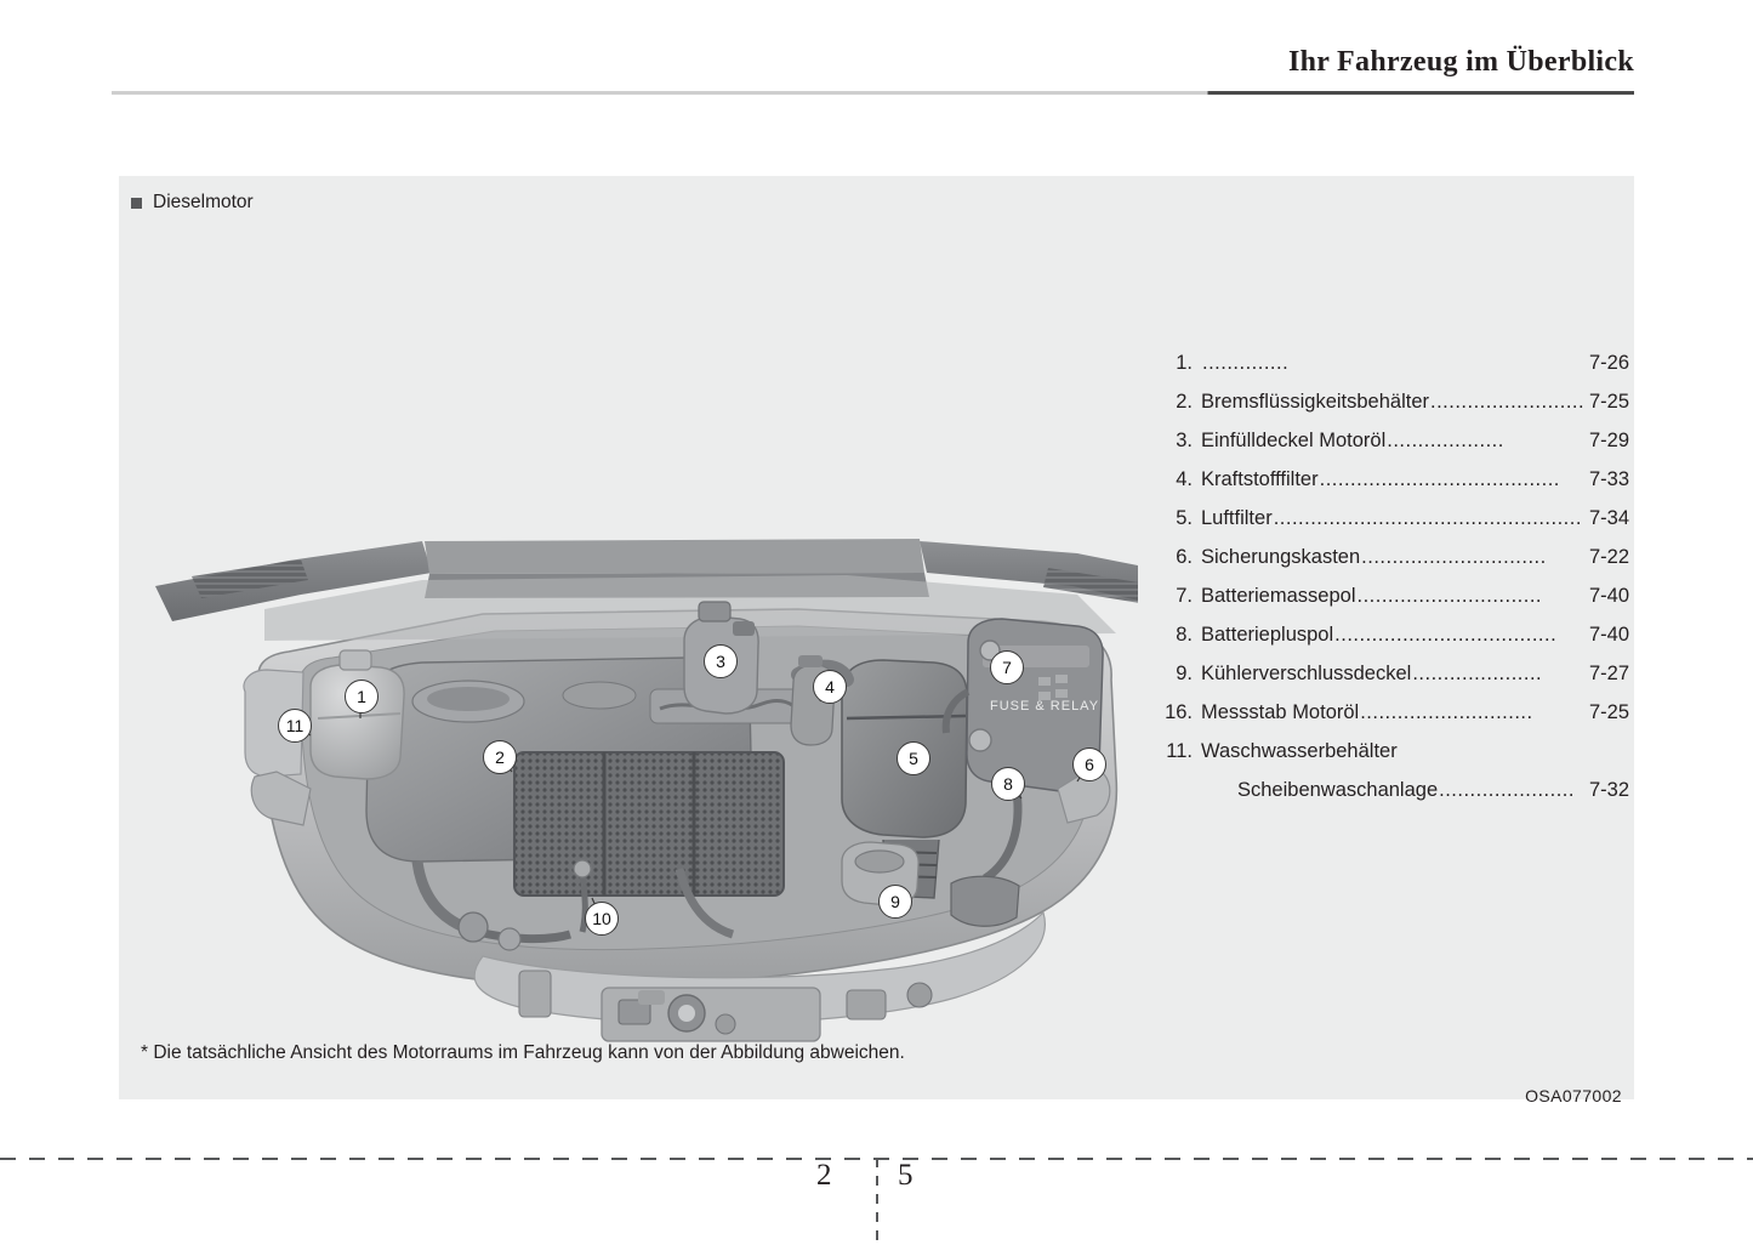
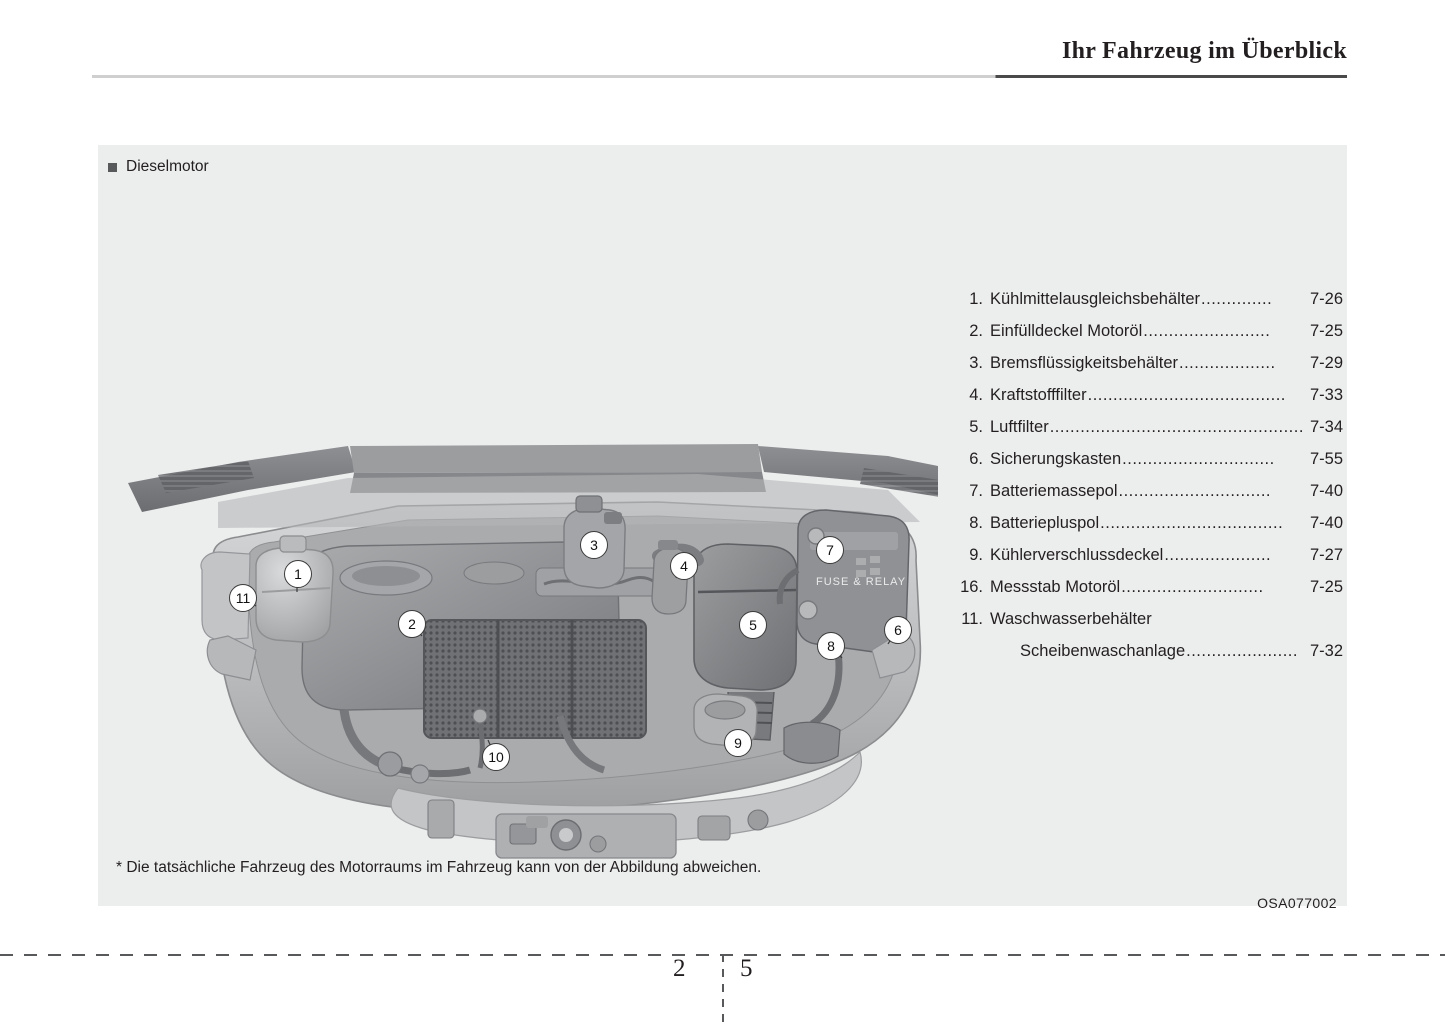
  Ihr Fahrzeug im Überblick
  Dieselmotor
  FUSE & RELAY
  1
  2
  3
  4
  5
  6
  7
  8
  9
  10
  11
  1.
+ Kühlmittelausgleichsbehälter
  ..............
  7-26
  2.
- Bremsflüssigkeitsbehälter
+ Einfülldeckel Motoröl
  .........................
  7-25
  3.
- Einfülldeckel Motoröl
+ Bremsflüssigkeitsbehälter
  ...................
  7-29
  4.
  Kraftstofffilter
  .......................................
  7-33
  5.
  Luftfilter
  ..................................................
  7-34
  6.
  Sicherungskasten
  ..............................
- 7-22
+ 7-55
  7.
  Batteriemassepol
  ..............................
  7-40
  8.
  Batteriepluspol
  ....................................
  7-40
  9.
  Kühlerverschlussdeckel
  .....................
  7-27
  16.
  Messstab Motoröl
  ............................
  7-25
  11.
  Waschwasserbehälter
  Scheibenwaschanlage
  ......................
  7-32
- * Die tatsächliche Ansicht des Motorraums im Fahrzeug kann von der Abbildung abweichen.
+ * Die tatsächliche Fahrzeug des Motorraums im Fahrzeug kann von der Abbildung abweichen.
  OSA077002
  2
  5
